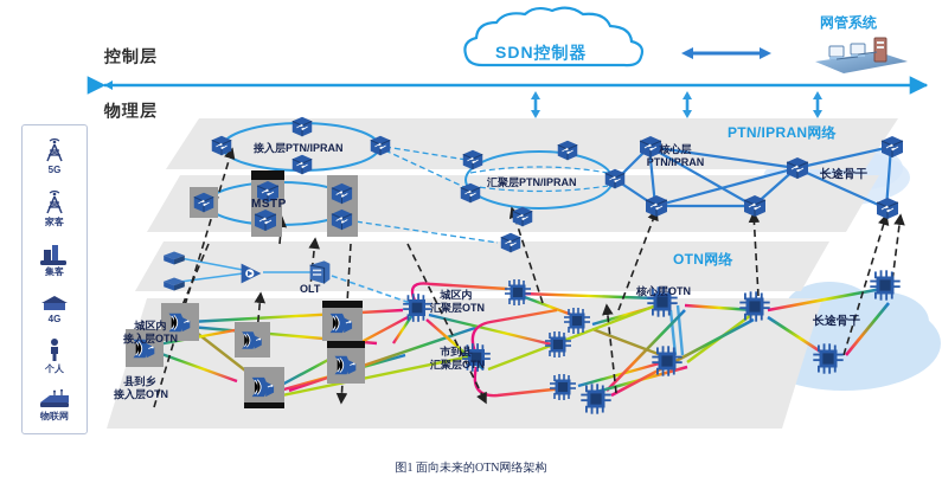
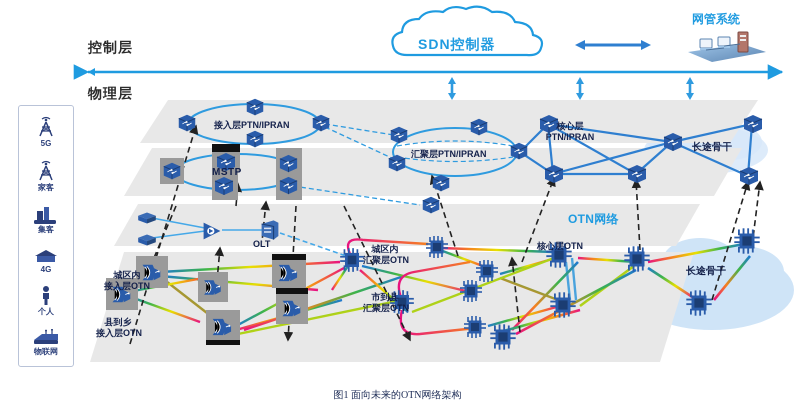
  控制层
  物理层
  SDN控制器
  网管系统
  接入层PTN/IPRAN
  MSTP
  汇聚层PTN/IPRAN
  核心层
  PTN/IPRAN
- PTN/IPRAN网络
  长途骨干
  OLT
  城区内
  接入层OTN
  县到乡
  接入层OTN
  城区内
  汇聚层OTN
  市到县
  汇聚层OTN
  核心层OTN
  OTN网络
  长途骨干
  5G
  家客
  集客
  4G
  个人
  物联网
  图1 面向未来的OTN网络架构
